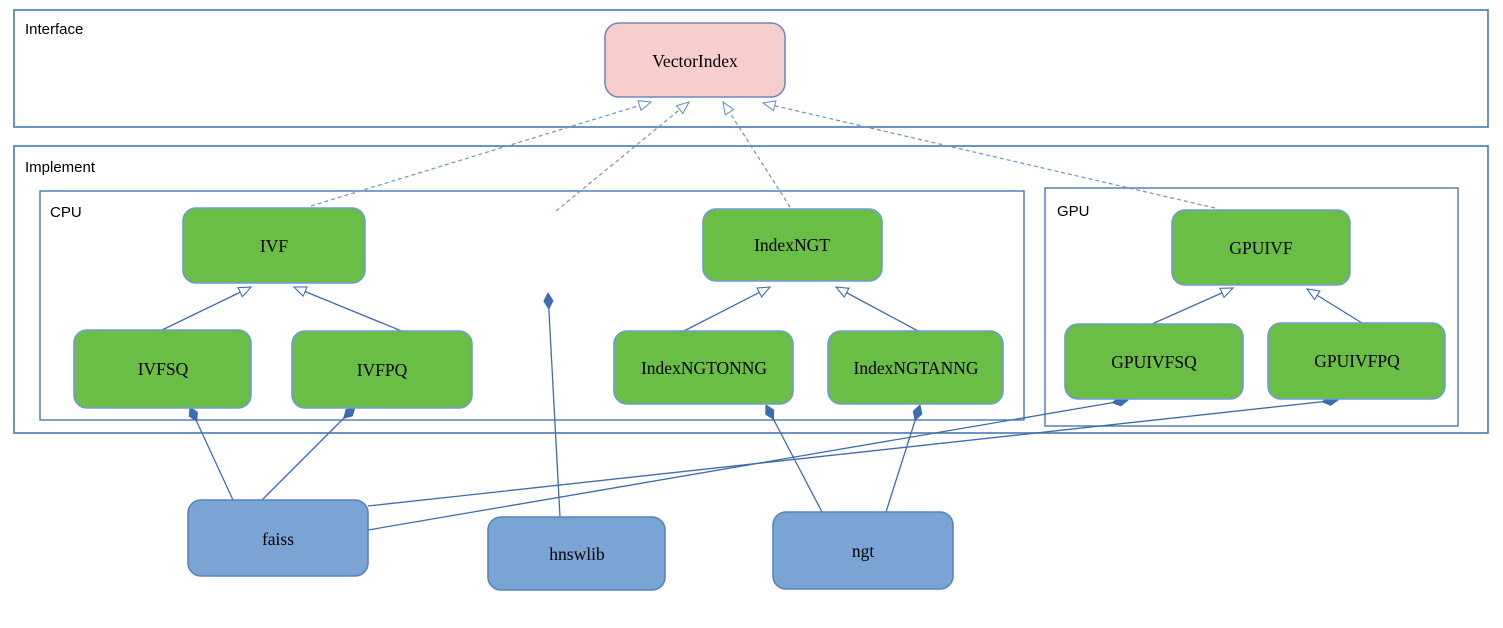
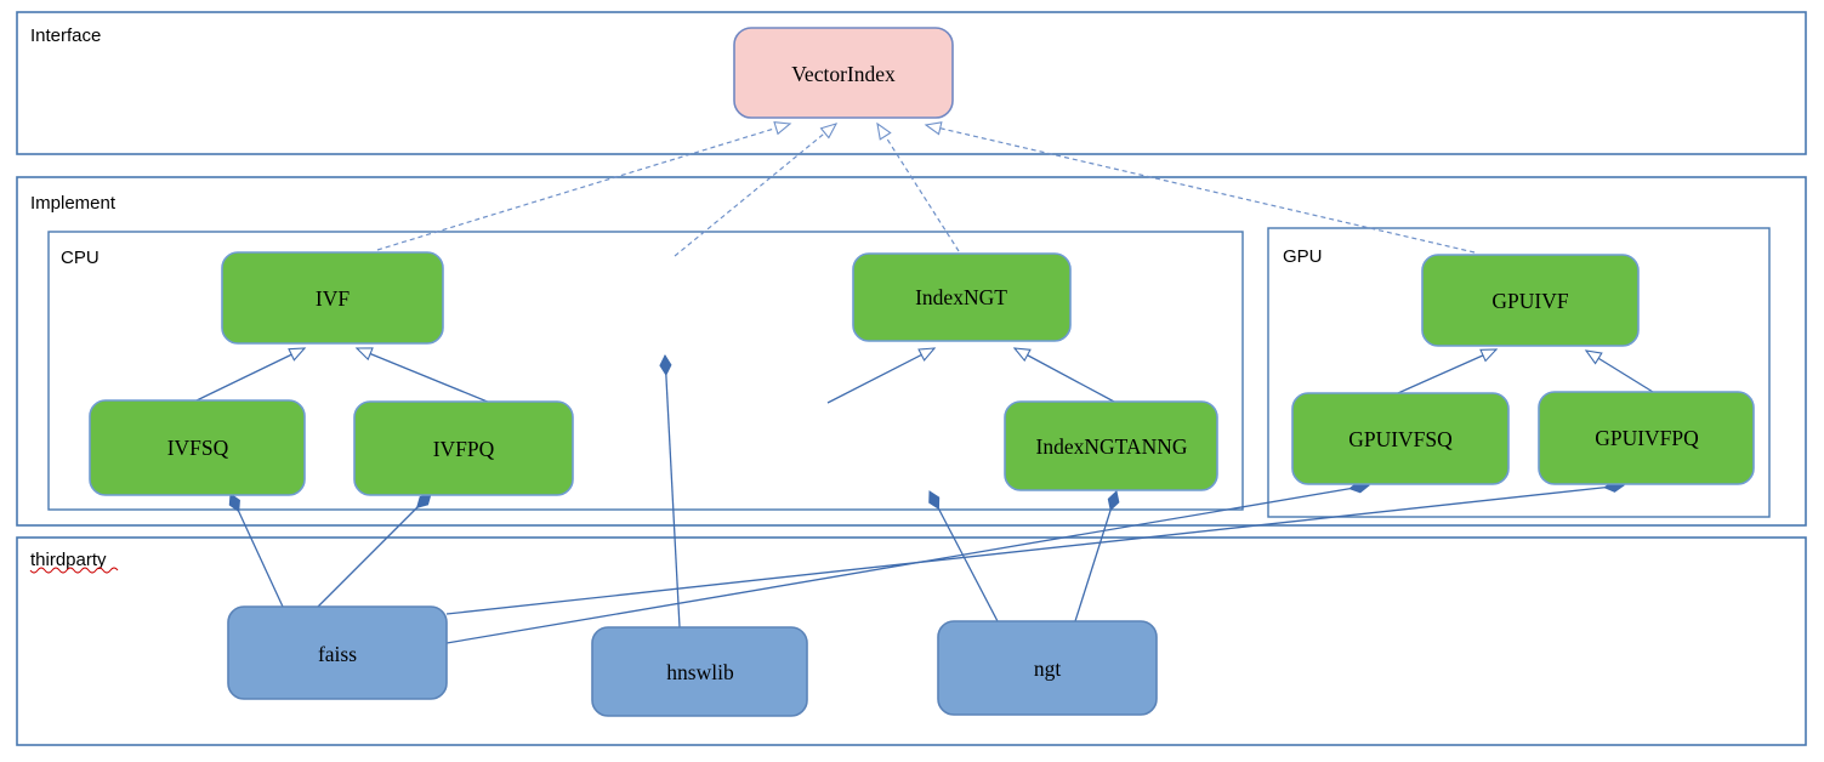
  Interface
  Implement
  CPU
  GPU
+ thirdparty
  VectorIndex
  IVF
  IndexNGT
  IVFSQ
  IVFPQ
- IndexNGTONNG
  IndexNGTANNG
  GPUIVF
  GPUIVFSQ
  GPUIVFPQ
  faiss
  hnswlib
  ngt
